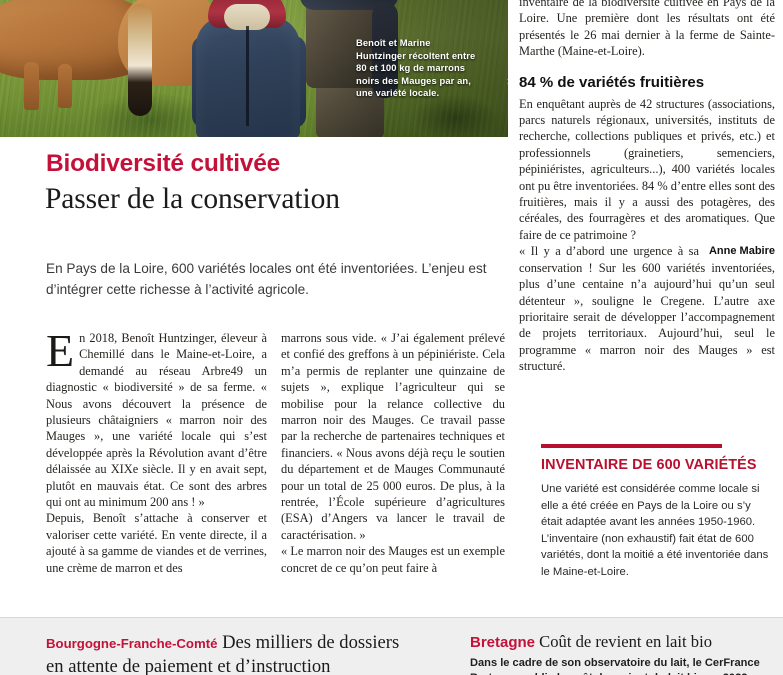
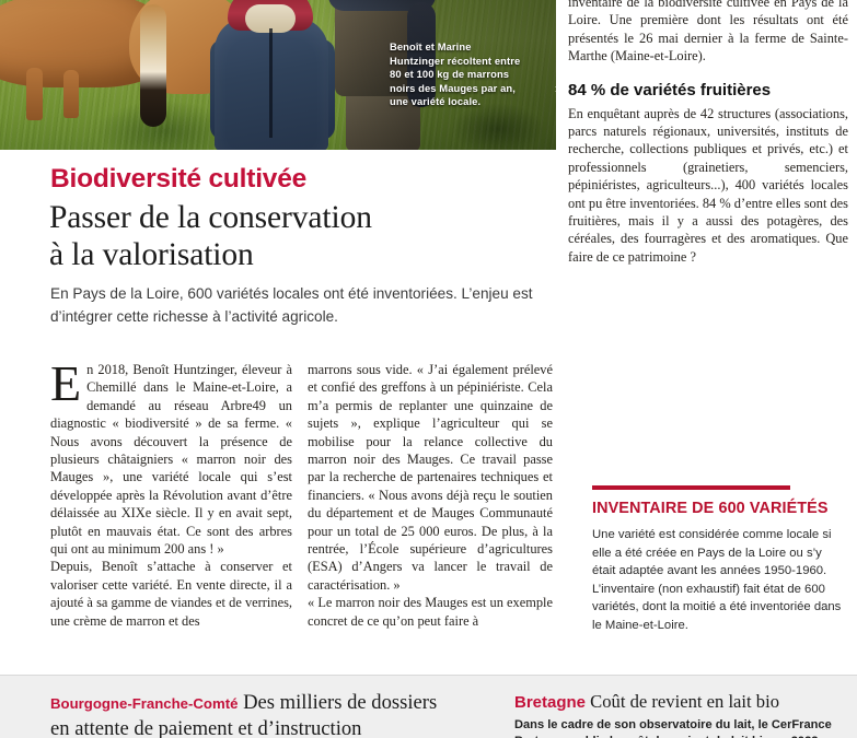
  Benoît et Marine Huntzinger récoltent entre 80 et 100 kg de marrons noirs des Mauges par an, une variété locale.
  Biodiversité cultivée
  Passer de la conservation
+ à la valorisation
  En Pays de la Loire, 600 variétés locales ont été inventoriées. L’enjeu est d’intégrer cette richesse à l’activité agricole.
  E
  n 2018, Benoît Huntzinger, éleveur à Chemillé dans le Maine-et-Loire, a demandé au réseau Arbre49 un diagnostic « biodiversité » de sa ferme. « Nous avons découvert la présence de plusieurs châtaigniers « marron noir des Mauges », une variété locale qui s’est développée après la Révolution avant d’être délaissée au XIXe siècle. Il y en avait sept, plutôt en mauvais état. Ce sont des arbres qui ont au minimum 200 ans ! »
  Depuis, Benoît s’attache à conserver et valoriser cette variété. En vente directe, il a ajouté à sa gamme de viandes et de verrines, une crème de marron et des
  marrons sous vide. « J’ai également prélevé et confié des greffons à un pépiniériste. Cela m’a permis de replanter une quinzaine de sujets », explique l’agriculteur qui se mobilise pour la relance collective du marron noir des Mauges. Ce travail passe par la recherche de partenaires techniques et financiers. « Nous avons déjà reçu le soutien du département et de Mauges Communauté pour un total de 25 000 euros. De plus, à la rentrée, l’École supérieure d’agricultures (ESA) d’Angers va lancer le travail de caractérisation. »
  « Le marron noir des Mauges est un exemple concret de ce qu’on peut faire à
  inventaire de la biodiversité cultivée en Pays de la Loire. Une première dont les résultats ont été présentés le 26 mai dernier à la ferme de Sainte-Marthe (Maine-et-Loire).
  84 % de variétés fruitières
  En enquêtant auprès de 42 structures (associations, parcs naturels régionaux, universités, instituts de recherche, collections publiques et privés, etc.) et professionnels (grainetiers, semenciers, pépiniéristes, agriculteurs...), 400 variétés locales ont pu être inventoriées. 84 % d’entre elles sont des fruitières, mais il y a aussi des potagères, des céréales, des fourragères et des aromatiques. Que faire de ce patrimoine ?
- Anne Mabire
- « Il y a d’abord une urgence à sa conservation ! Sur les 600 variétés inventoriées, plus d’une centaine n’a aujourd’hui qu’un seul détenteur », souligne le Cregene. L’autre axe prioritaire serait de développer l’accompagnement de projets territoriaux. Aujourd’hui, seul le programme « marron noir des Mauges » est structuré.
  INVENTAIRE DE 600 VARIÉTÉS
  Une variété est considérée comme locale si elle a été créée en Pays de la Loire ou s’y était adaptée avant les années 1950-1960. L’inventaire (non exhaustif) fait état de 600 variétés, dont la moitié a été inventoriée dans le Maine-et-Loire.
  Bourgogne-Franche-Comté Des milliers de dossiers
  en attente de paiement et d’instruction
  Bretagne Coût de revient en lait bio
